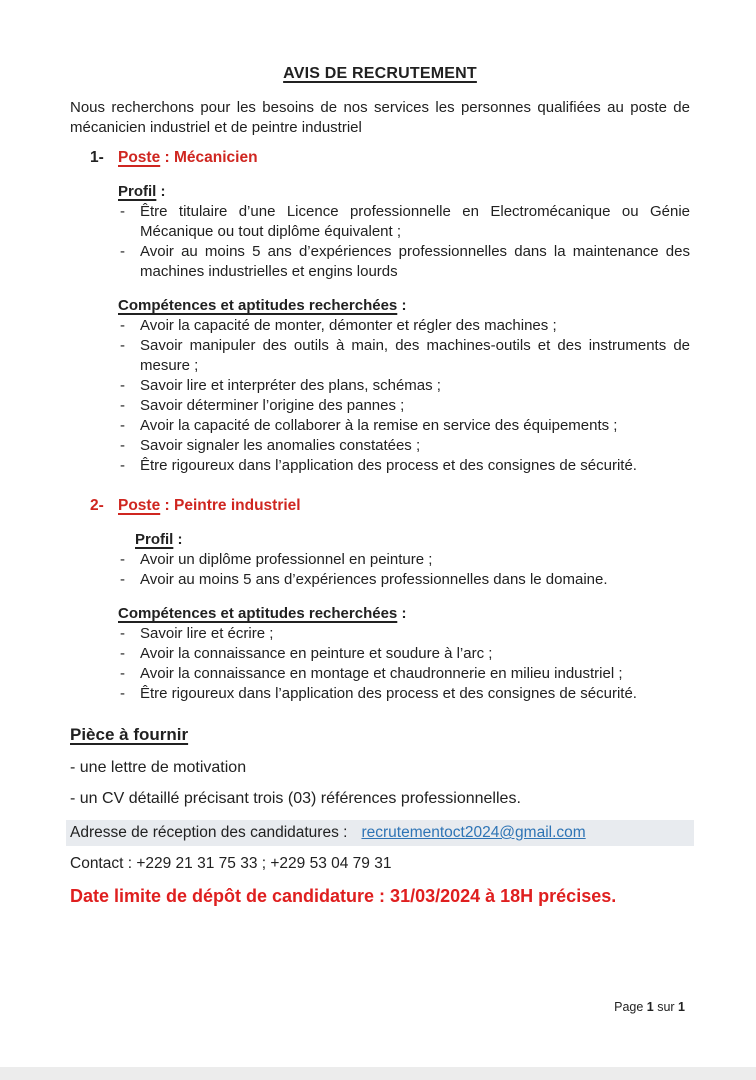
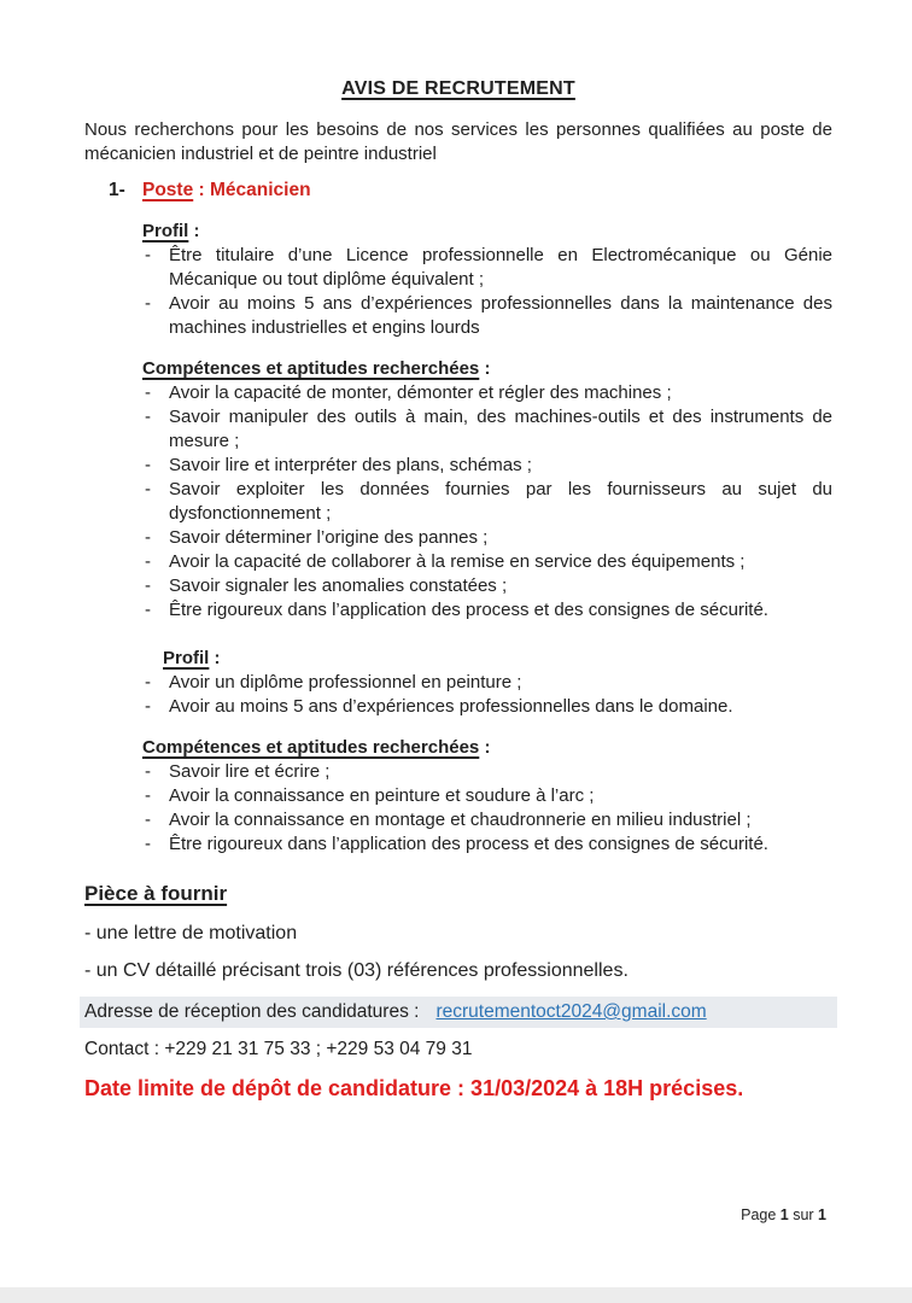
  AVIS DE RECRUTEMENT
  Nous recherchons pour les besoins de nos services les personnes qualifiées au poste de mécanicien industriel et de peintre industriel
  1- Poste : Mécanicien
  Profil :
  Être titulaire d’une Licence professionnelle en Electromécanique ou Génie Mécanique ou tout diplôme équivalent ;
  Avoir au moins 5 ans d’expériences professionnelles dans la maintenance des machines industrielles et engins lourds
  Compétences et aptitudes recherchées :
  Avoir la capacité de monter, démonter et régler des machines ;
  Savoir manipuler des outils à main, des machines-outils et des instruments de mesure ;
  Savoir lire et interpréter des plans, schémas ;
+ Savoir exploiter les données fournies par les fournisseurs au sujet du dysfonctionnement ;
  Savoir déterminer l’origine des pannes ;
  Avoir la capacité de collaborer à la remise en service des équipements ;
  Savoir signaler les anomalies constatées ;
  Être rigoureux dans l’application des process et des consignes de sécurité.
- 2- Poste : Peintre industriel
  Profil :
  Avoir un diplôme professionnel en peinture ;
  Avoir au moins 5 ans d’expériences professionnelles dans le domaine.
  Compétences et aptitudes recherchées :
  Savoir lire et écrire ;
  Avoir la connaissance en peinture et soudure à l’arc ;
  Avoir la connaissance en montage et chaudronnerie en milieu industriel ;
  Être rigoureux dans l’application des process et des consignes de sécurité.
  Pièce à fournir
  - une lettre de motivation
  - un CV détaillé précisant trois (03) références professionnelles.
  Adresse de réception des candidatures : recrutementoct2024@gmail.com
  Contact : +229 21 31 75 33 ; +229 53 04 79 31
  Date limite de dépôt de candidature : 31/03/2024 à 18H précises.
  Page 1 sur 1
